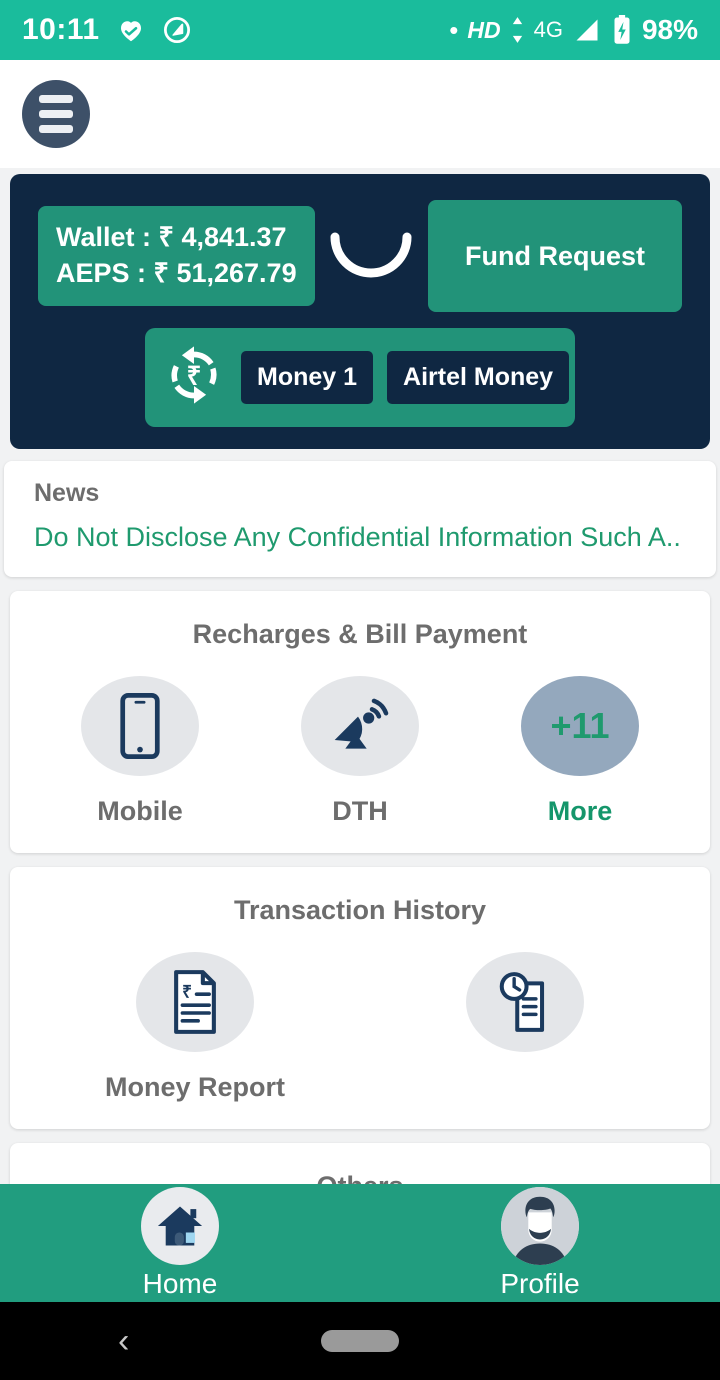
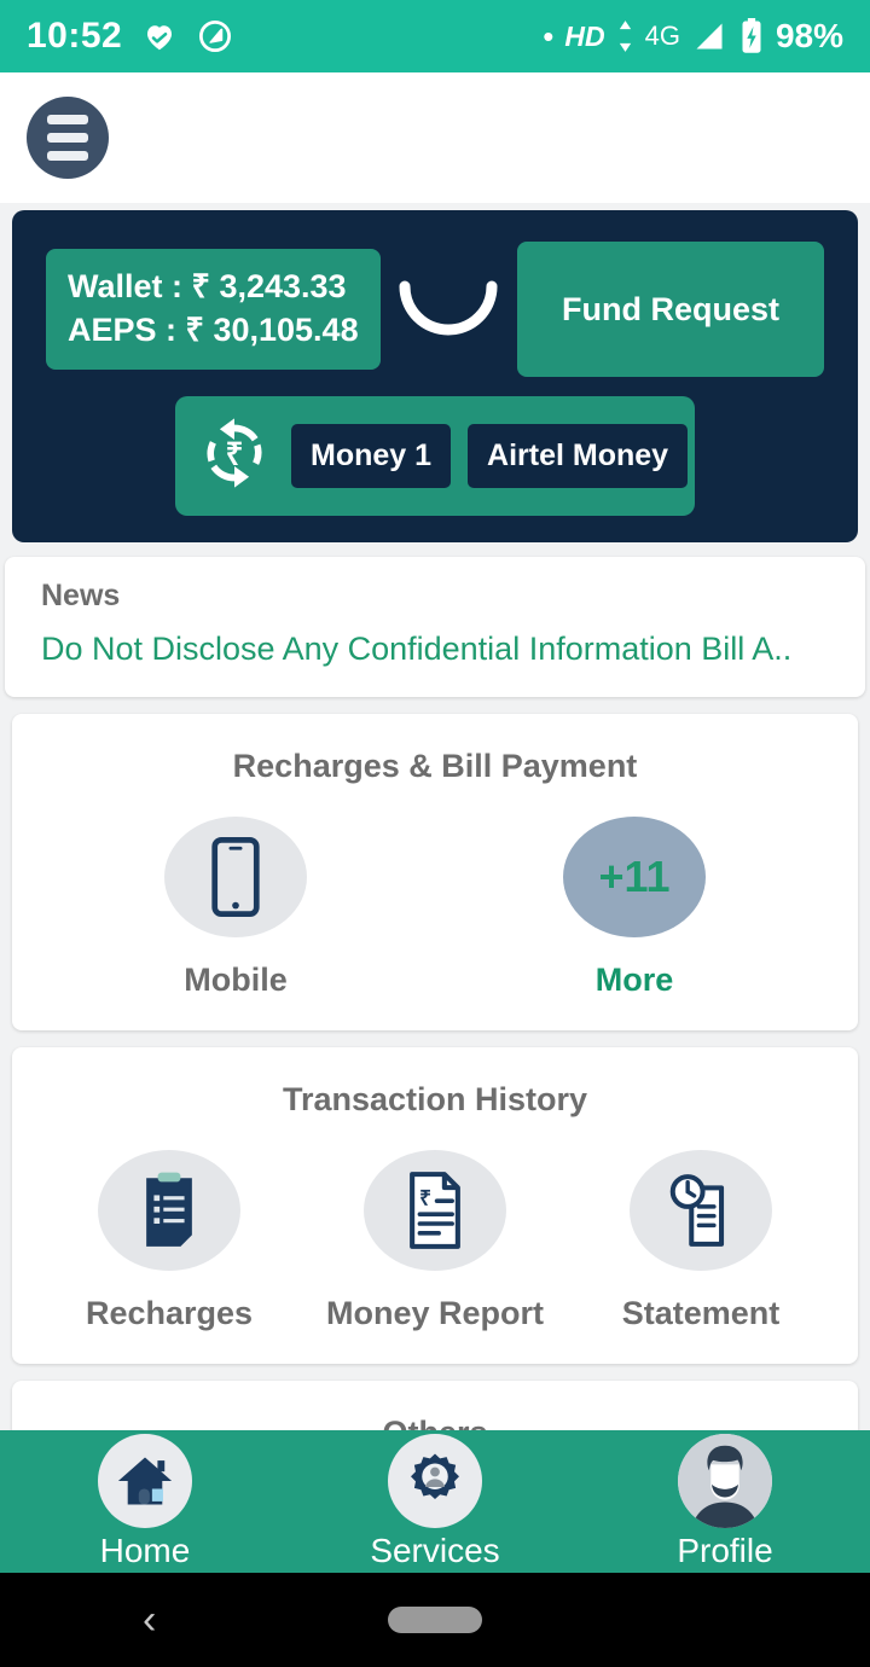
- 10:11
+ 10:52
  •
  HD
  4G
  98%
- Wallet : ₹ 4,841.37
+ Wallet : ₹ 3,243.33
- AEPS : ₹ 51,267.79
+ AEPS : ₹ 30,105.48
  Fund Request
  ₹
  Money 1
  Airtel Money
  News
- Do Not Disclose Any Confidential Information Such A..
+ Do Not Disclose Any Confidential Information Bill A..
  Recharges & Bill Payment
  Mobile
- DTH
  +11
  More
  Transaction History
+ Recharges
  ₹
  Money Report
+ Statement
  Home
+ Services
  Profile
  ‹
